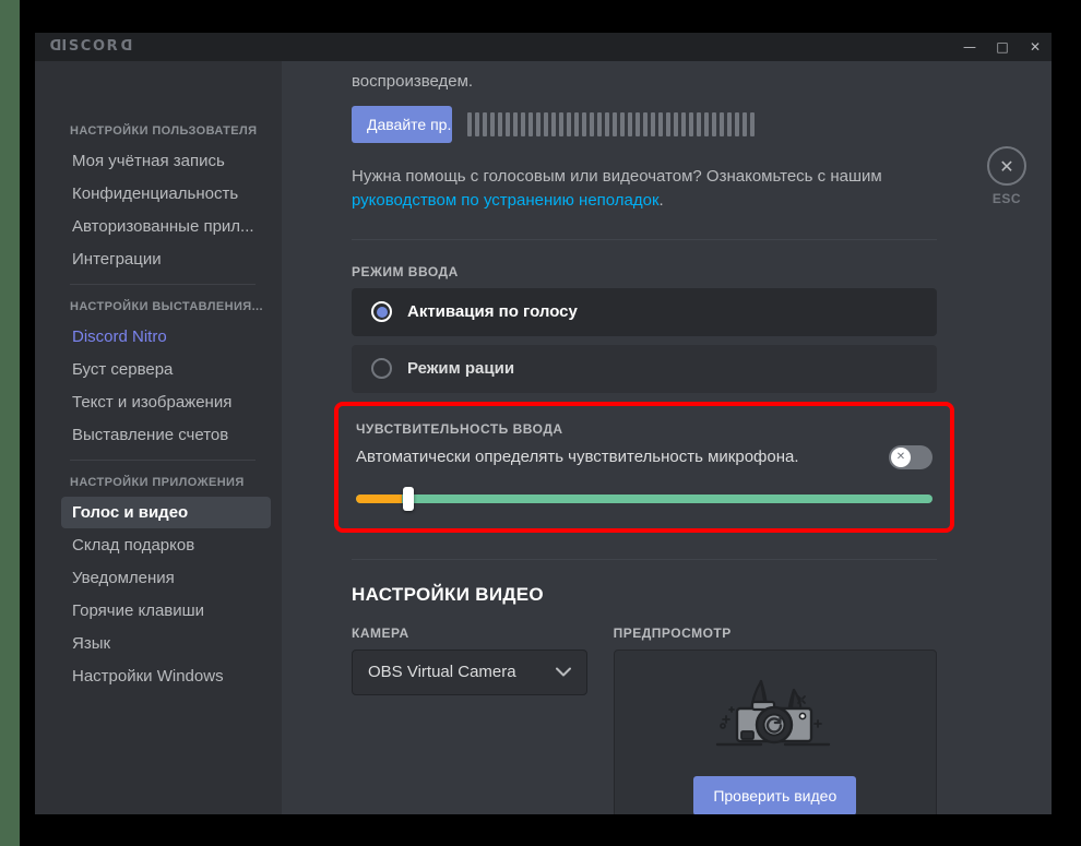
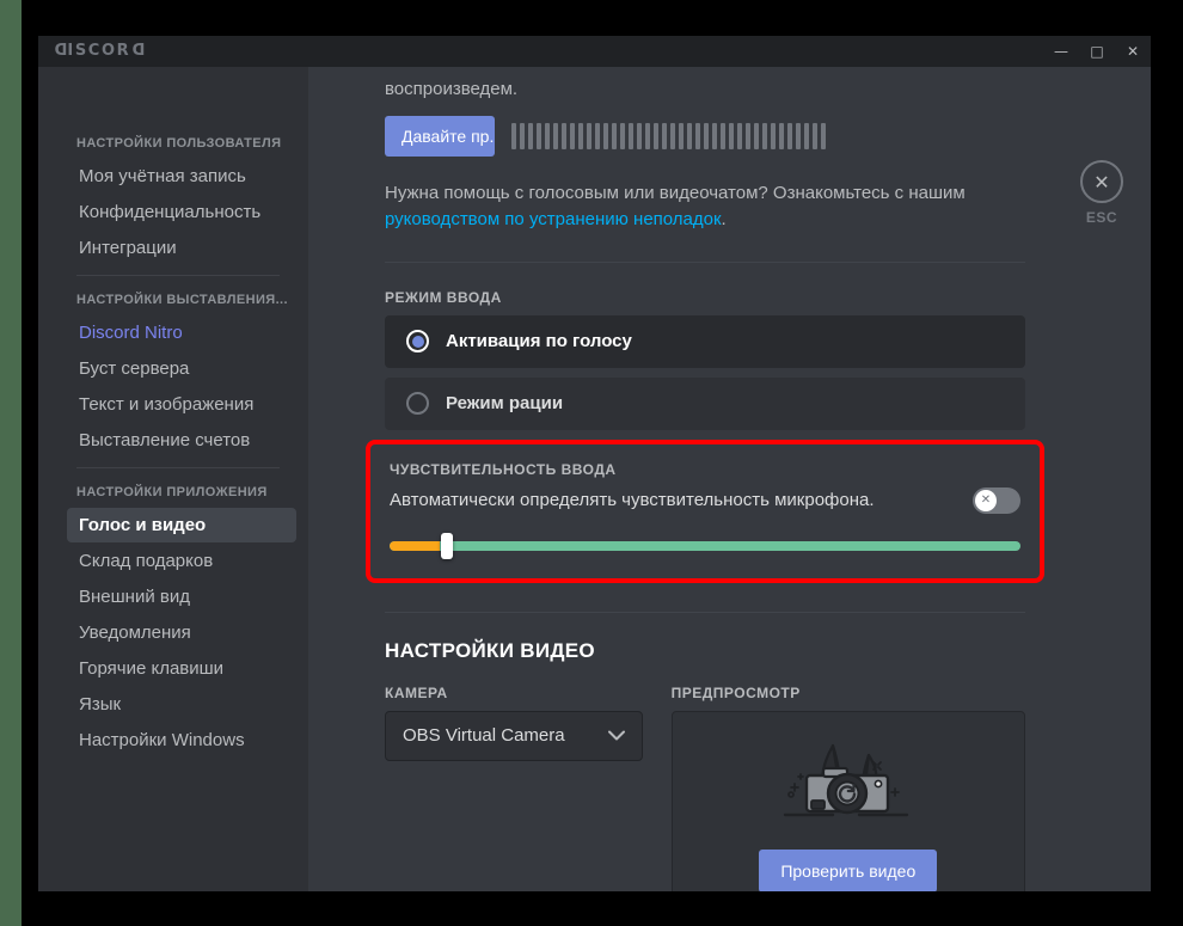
  —
  □
  ✕
  НАСТРОЙКИ ПОЛЬЗОВАТЕЛЯ
  Моя учётная запись
  Конфиденциальность
- Авторизованные прил...
  Интеграции
  НАСТРОЙКИ ВЫСТАВЛЕНИЯ...
  Discord Nitro
  Буст сервера
  Текст и изображения
  Выставление счетов
  НАСТРОЙКИ ПРИЛОЖЕНИЯ
  Голос и видео
  Склад подарков
+ Внешний вид
  Уведомления
  Горячие клавиши
  Язык
  Настройки Windows
  воспроизведем.
  Давайте пр.
  Нужна помощь с голосовым или видеочатом? Ознакомьтесь с нашим руководством по устранению неполадок.
  РЕЖИМ ВВОДА
  Активация по голосу
  Режим рации
  ЧУВСТВИТЕЛЬНОСТЬ ВВОДА
  Автоматически определять чувствительность микрофона.
  ✕
  НАСТРОЙКИ ВИДЕО
  КАМЕРА
  OBS Virtual Camera
  ПРЕДПРОСМОТР
  Проверить видео
  ✕
  ESC
